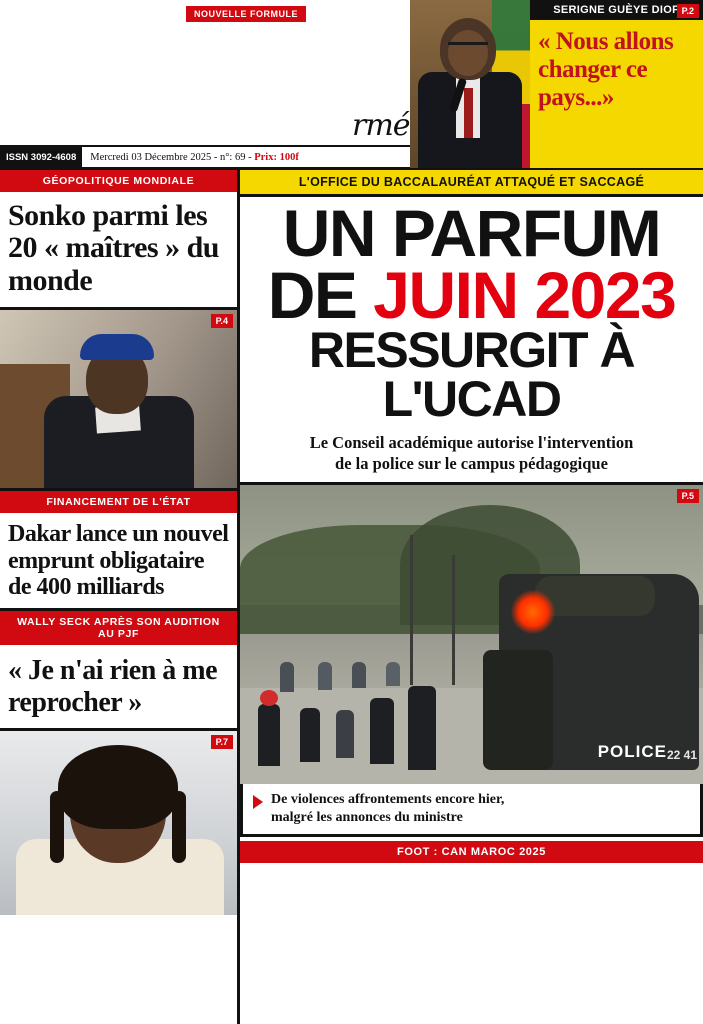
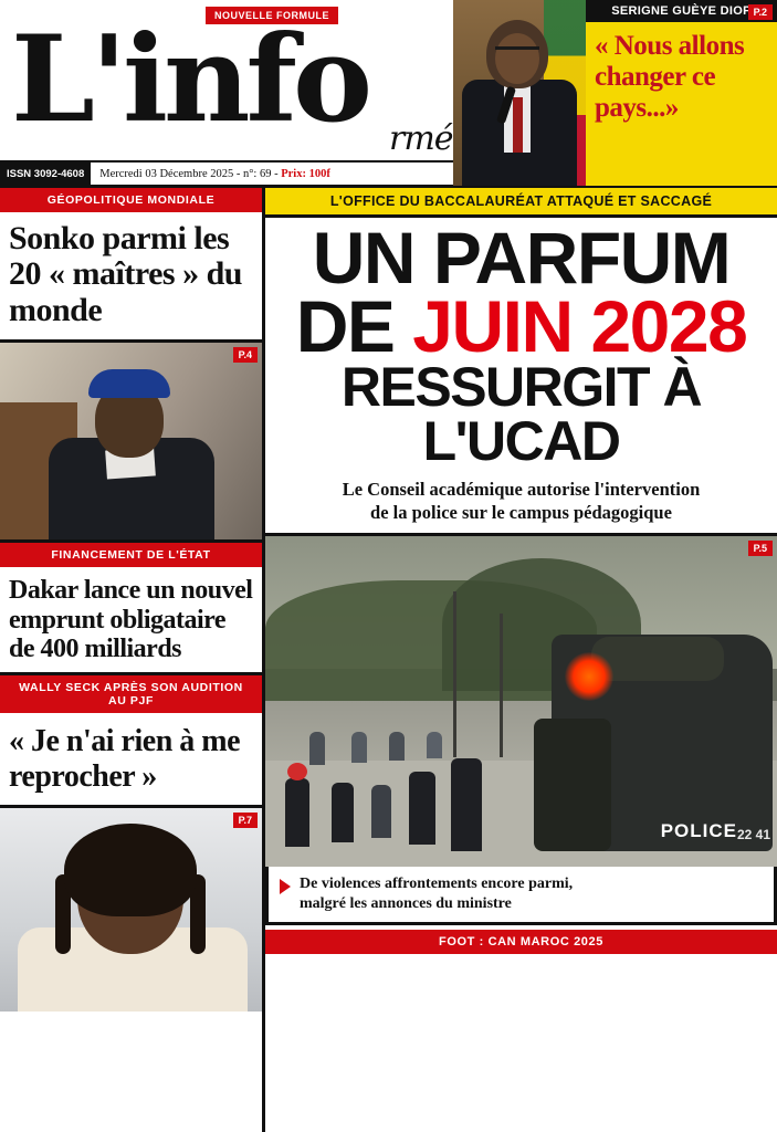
  NOUVELLE FORMULE
+ L'info
  rmé
  ISSN 3092-4608
  Mercredi 03 Décembre 2025 - n°: 69 - Prix: 100f
  P.2
  SERIGNE GUÈYE DIO
  « Nous allons changer ce pays...»
  GÉOPOLITIQUE MONDIALE
  Sonko parmi les 20 « maîtres » du monde
  P.4
  FINANCEMENT DE L'ÉTAT
  Dakar lance un nouvel emprunt obligataire de 400 milliards
  WALLY SECK APRÈS SON AUDITION AU PJF
  « Je n'ai rien à me reprocher »
  P.7
  L'OFFICE DU BACCALAURÉAT ATTAQUÉ ET SACCAGÉ
  UN PARFUM
- DE JUIN 2023
+ DE JUIN 2028
  RESSURGIT À L'UCAD
  Le Conseil académique autorise l'intervention
  de la police sur le campus pédagogique
  POLICE
  22 41
  P.5
- De violences affrontements encore hier,
+ De violences affrontements encore parmi,
  malgré les annonces du ministre
  FOOT : CAN MAROC 2025
